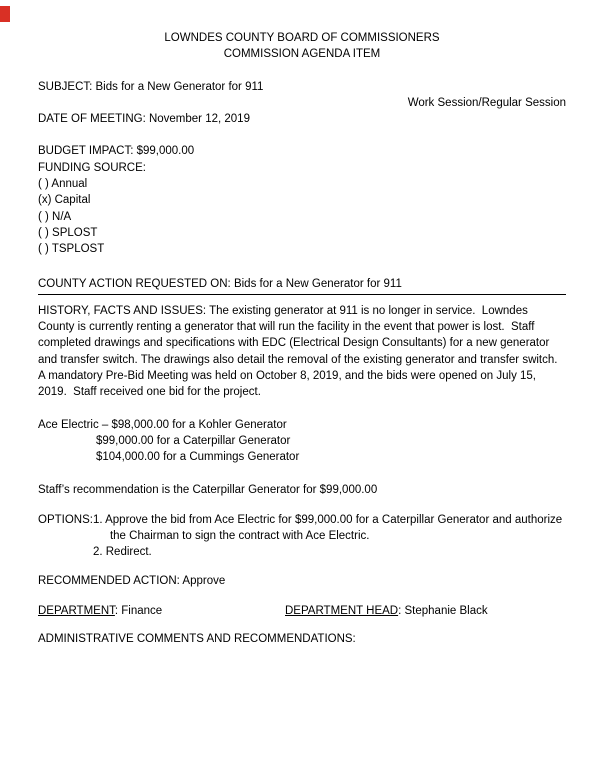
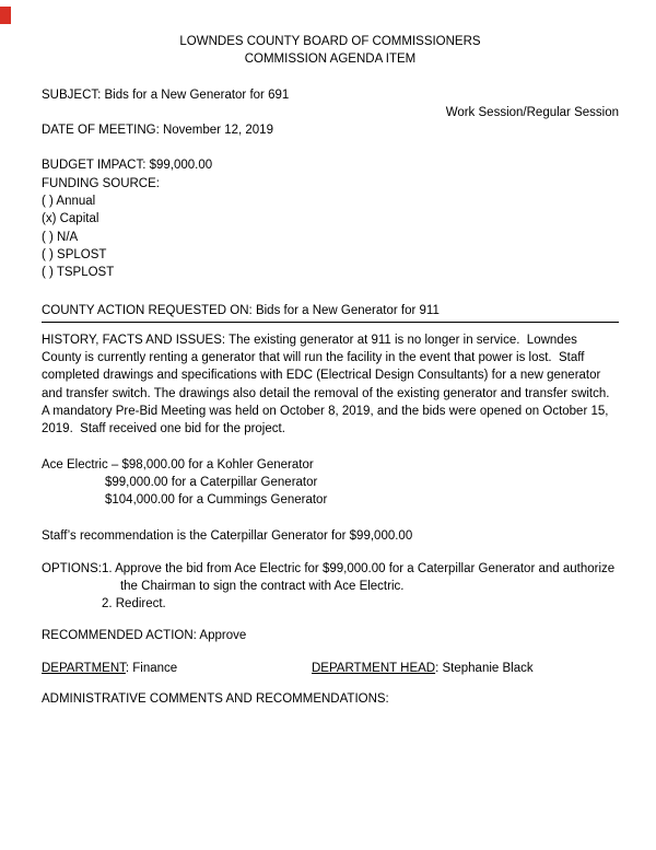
  LOWNDES COUNTY BOARD OF COMMISSIONERS
  COMMISSION AGENDA ITEM
- SUBJECT: Bids for a New Generator for 911
+ SUBJECT: Bids for a New Generator for 691
  Work Session/Regular Session
  DATE OF MEETING: November 12, 2019
  BUDGET IMPACT: $99,000.00
  FUNDING SOURCE:
  ( ) Annual
  (x) Capital
  ( ) N/A
  ( ) SPLOST
  ( ) TSPLOST
  COUNTY ACTION REQUESTED ON: Bids for a New Generator for 911
- HISTORY, FACTS AND ISSUES: The existing generator at 911 is no longer in service. Lowndes County is currently renting a generator that will run the facility in the event that power is lost. Staff completed drawings and specifications with EDC (Electrical Design Consultants) for a new generator and transfer switch. The drawings also detail the removal of the existing generator and transfer switch. A mandatory Pre-Bid Meeting was held on October 8, 2019, and the bids were opened on July 15, 2019. Staff received one bid for the project.
+ HISTORY, FACTS AND ISSUES: The existing generator at 911 is no longer in service. Lowndes County is currently renting a generator that will run the facility in the event that power is lost. Staff completed drawings and specifications with EDC (Electrical Design Consultants) for a new generator and transfer switch. The drawings also detail the removal of the existing generator and transfer switch. A mandatory Pre-Bid Meeting was held on October 8, 2019, and the bids were opened on October 15, 2019. Staff received one bid for the project.
  Ace Electric – $98,000.00 for a Kohler Generator
  $99,000.00 for a Caterpillar Generator
  $104,000.00 for a Cummings Generator
  Staff’s recommendation is the Caterpillar Generator for $99,000.00
  OPTIONS:
  1. Approve the bid from Ace Electric for $99,000.00 for a Caterpillar Generator and authorize the Chairman to sign the contract with Ace Electric.
  2. Redirect.
  RECOMMENDED ACTION: Approve
  DEPARTMENT: Finance DEPARTMENT HEAD: Stephanie Black
  ADMINISTRATIVE COMMENTS AND RECOMMENDATIONS:
